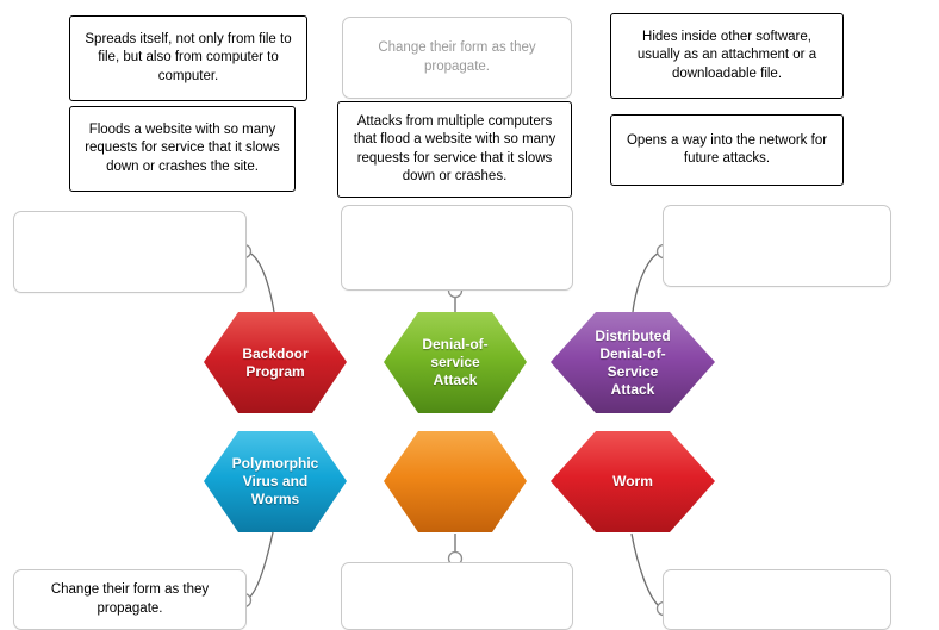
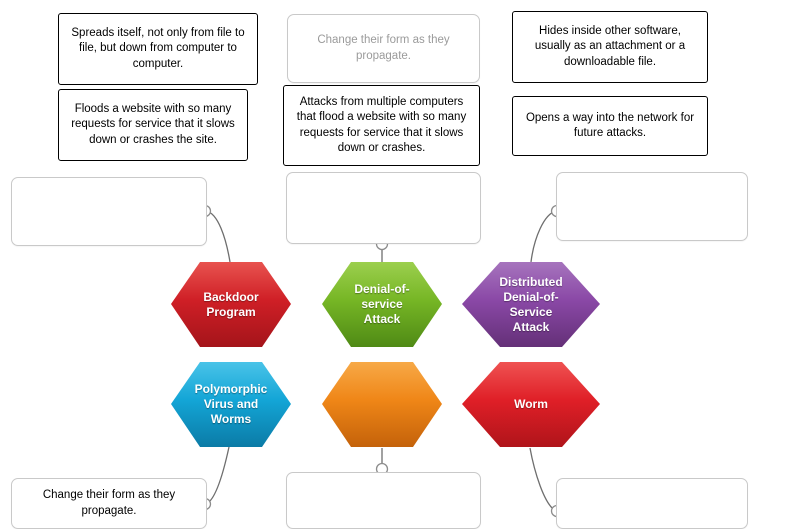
- Spreads itself, not only from file to file, but also from computer to computer.
+ Spreads itself, not only from file to file, but down from computer to computer.
  Change their form as they propagate.
  Hides inside other software, usually as an attachment or a downloadable file.
  Floods a website with so many requests for service that it slows down or crashes the site.
  Attacks from multiple computers that flood a website with so many requests for service that it slows down or crashes.
  Opens a way into the network for future attacks.
  Backdoor
  Program
  Denial-of-
  service
  Attack
  Distributed
  Denial-of-
  Service
  Attack
  Polymorphic
  Virus and
  Worms
  Worm
  Change their form as they propagate.
